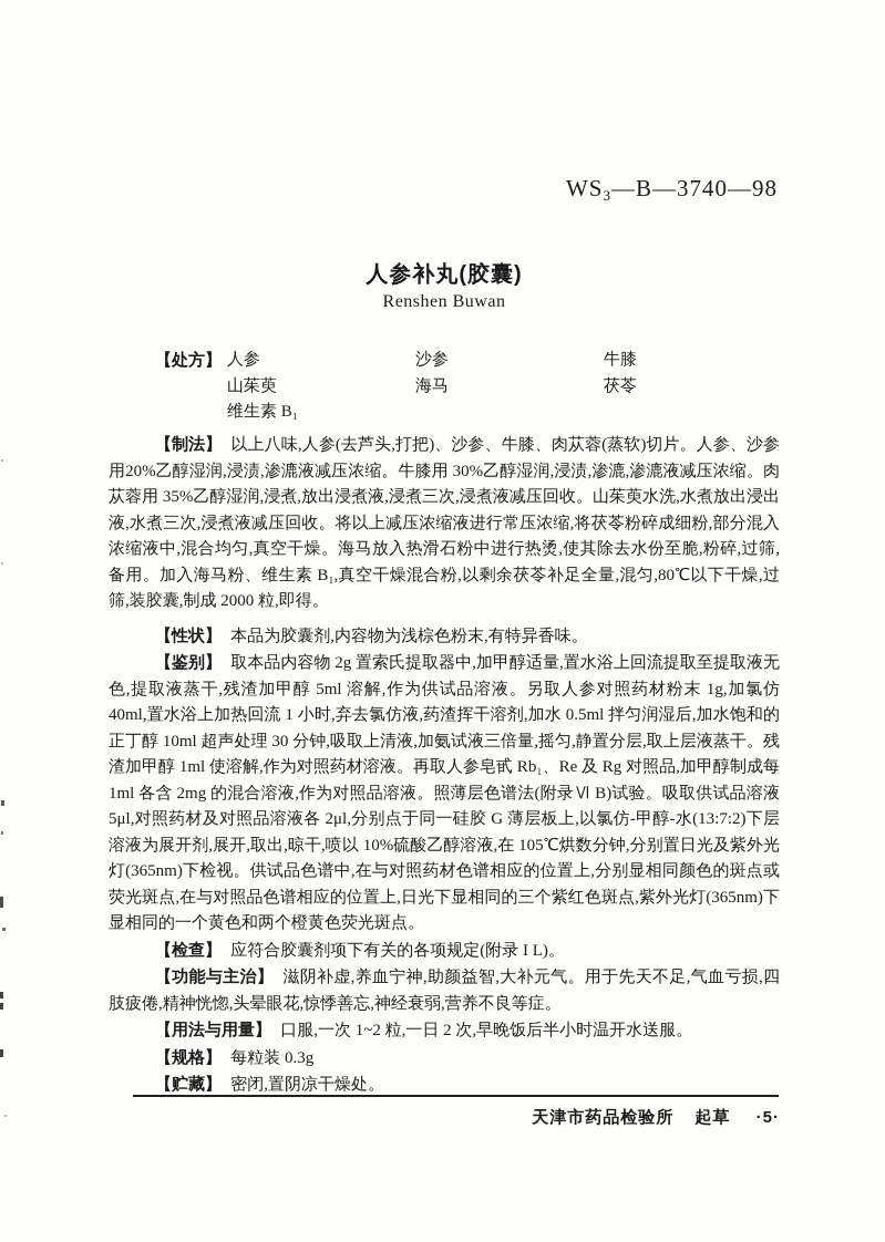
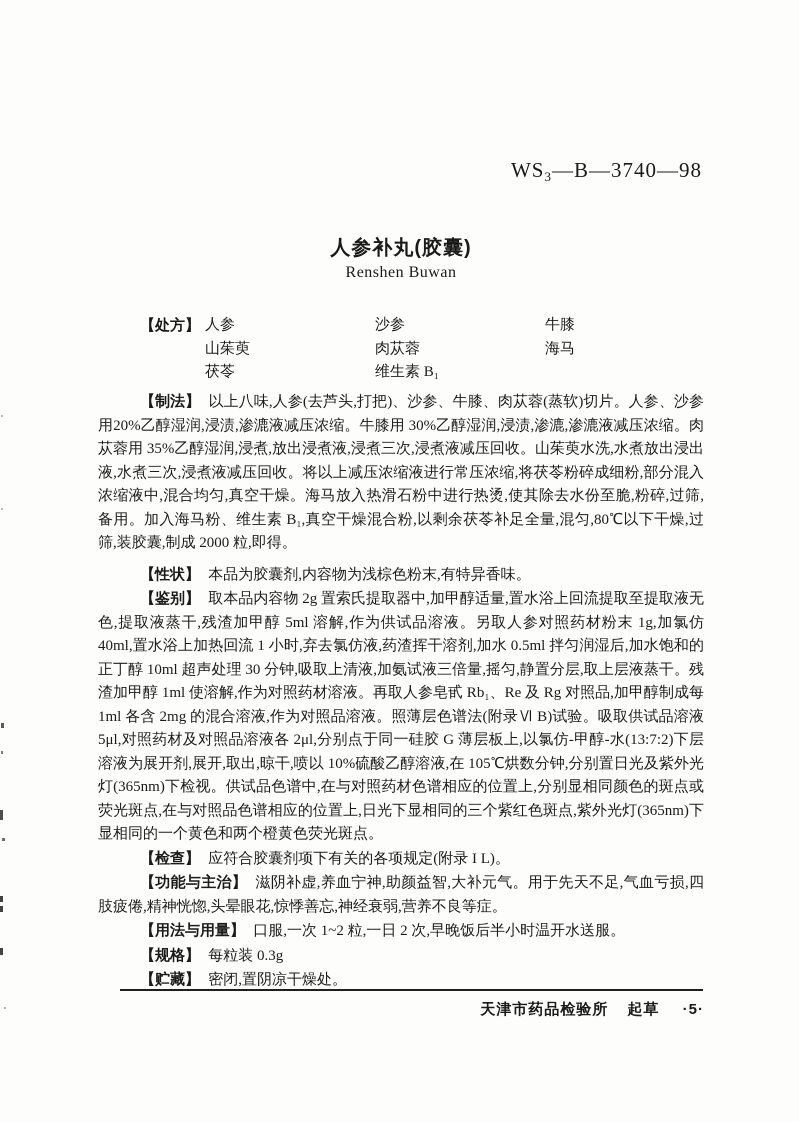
  WS3—B—3740—98
  人参补丸(胶囊)
  Renshen Buwan
  【处方】
  人参
  沙参
  牛膝
  山茱萸
+ 肉苁蓉
  海马
  茯苓
  维生素 B₁
  【制法】 以上八味,人参(去芦头,打把)、沙参、牛膝、肉苁蓉(蒸软)切片。人参、沙参用20%乙醇湿润,浸渍,渗漉液减压浓缩。牛膝用 30%乙醇湿润,浸渍,渗漉,渗漉液减压浓缩。肉苁蓉用 35%乙醇湿润,浸煮,放出浸煮液,浸煮三次,浸煮液减压回收。山茱萸水洗,水煮放出浸出液,水煮三次,浸煮液减压回收。将以上减压浓缩液进行常压浓缩,将茯苓粉碎成细粉,部分混入浓缩液中,混合均匀,真空干燥。海马放入热滑石粉中进行热烫,使其除去水份至脆,粉碎,过筛,备用。加入海马粉、维生素 B₁,真空干燥混合粉,以剩余茯苓补足全量,混匀,80℃以下干燥,过筛,装胶囊,制成 2000 粒,即得。
  【性状】 本品为胶囊剂,内容物为浅棕色粉末,有特异香味。
  【鉴别】 取本品内容物 2g 置索氏提取器中,加甲醇适量,置水浴上回流提取至提取液无色,提取液蒸干,残渣加甲醇 5ml 溶解,作为供试品溶液。另取人参对照药材粉末 1g,加氯仿 40ml,置水浴上加热回流 1 小时,弃去氯仿液,药渣挥干溶剂,加水 0.5ml 拌匀润湿后,加水饱和的正丁醇 10ml 超声处理 30 分钟,吸取上清液,加氨试液三倍量,摇匀,静置分层,取上层液蒸干。残渣加甲醇 1ml 使溶解,作为对照药材溶液。再取人参皂甙 Rb₁、Re 及 Rg 对照品,加甲醇制成每 1ml 各含 2mg 的混合溶液,作为对照品溶液。照薄层色谱法(附录Ⅵ B)试验。吸取供试品溶液 5μl,对照药材及对照品溶液各 2μl,分别点于同一硅胶 G 薄层板上,以氯仿-甲醇-水(13:7:2)下层溶液为展开剂,展开,取出,晾干,喷以 10%硫酸乙醇溶液,在 105℃烘数分钟,分别置日光及紫外光灯(365nm)下检视。供试品色谱中,在与对照药材色谱相应的位置上,分别显相同颜色的斑点或荧光斑点,在与对照品色谱相应的位置上,日光下显相同的三个紫红色斑点,紫外光灯(365nm)下显相同的一个黄色和两个橙黄色荧光斑点。
  【检查】 应符合胶囊剂项下有关的各项规定(附录 I L)。
  【功能与主治】 滋阴补虚,养血宁神,助颜益智,大补元气。用于先天不足,气血亏损,四肢疲倦,精神恍惚,头晕眼花,惊悸善忘,神经衰弱,营养不良等症。
  【用法与用量】 口服,一次 1~2 粒,一日 2 次,早晚饭后半小时温开水送服。
  【规格】 每粒装 0.3g
  【贮藏】 密闭,置阴凉干燥处。
  天津市药品检验所 起草 ·5·
